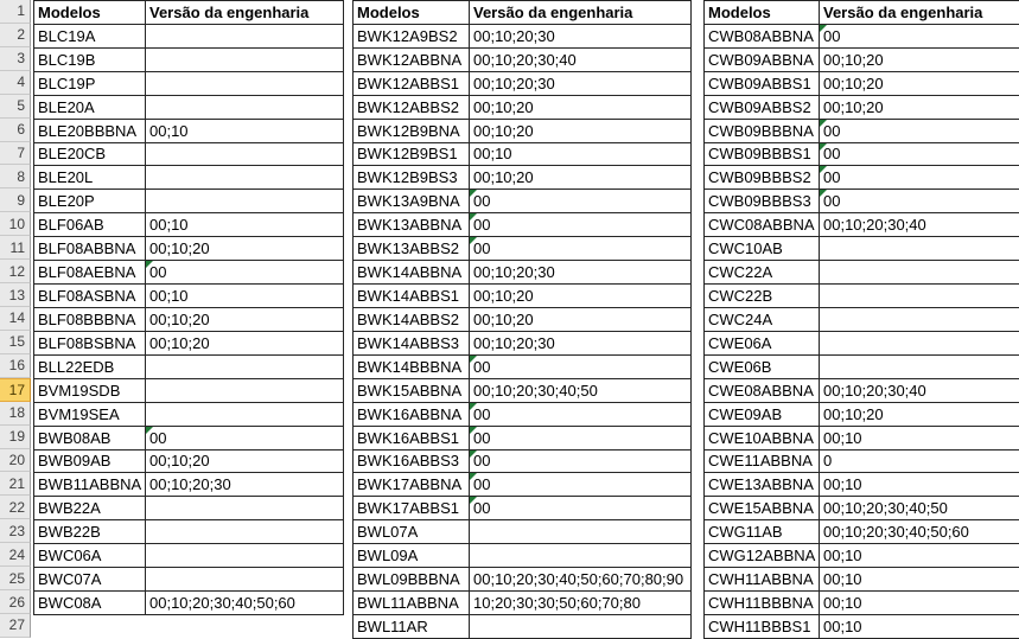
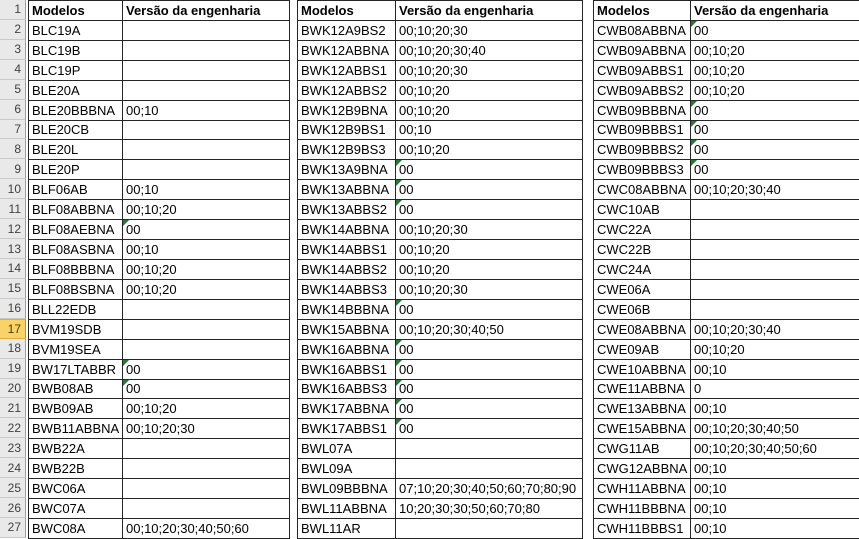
  1
  2
  3
  4
  5
  6
  7
  8
  9
  10
  11
  12
  13
  14
  15
  16
  17
  18
  19
  20
  21
  22
  23
  24
  25
  26
  27
  Modelos	Versão da engenharia
  BLC19A
  BLC19B
  BLC19P
  BLE20A
  BLE20BBBNA	00;10
  BLE20CB
  BLE20L
  BLE20P
  BLF06AB	00;10
  BLF08ABBNA	00;10;20
  BLF08AEBNA	00
  BLF08ASBNA	00;10
  BLF08BBBNA	00;10;20
  BLF08BSBNA	00;10;20
  BLL22EDB
  BVM19SDB
  BVM19SEA
+ BW17LTABBR	00
  BWB08AB	00
  BWB09AB	00;10;20
  BWB11ABBNA	00;10;20;30
  BWB22A
  BWB22B
  BWC06A
  BWC07A
  BWC08A	00;10;20;30;40;50;60
  Modelos	Versão da engenharia
  BWK12A9BS2	00;10;20;30
  BWK12ABBNA	00;10;20;30;40
  BWK12ABBS1	00;10;20;30
  BWK12ABBS2	00;10;20
  BWK12B9BNA	00;10;20
  BWK12B9BS1	00;10
  BWK12B9BS3	00;10;20
  BWK13A9BNA	00
  BWK13ABBNA	00
  BWK13ABBS2	00
  BWK14ABBNA	00;10;20;30
  BWK14ABBS1	00;10;20
  BWK14ABBS2	00;10;20
  BWK14ABBS3	00;10;20;30
  BWK14BBBNA	00
  BWK15ABBNA	00;10;20;30;40;50
  BWK16ABBNA	00
  BWK16ABBS1	00
  BWK16ABBS3	00
  BWK17ABBNA	00
  BWK17ABBS1	00
  BWL07A
  BWL09A
- BWL09BBBNA	00;10;20;30;40;50;60;70;80;90
+ BWL09BBBNA	07;10;20;30;40;50;60;70;80;90
  BWL11ABBNA	10;20;30;30;50;60;70;80
  BWL11AR
  Modelos	Versão da engenharia
  CWB08ABBNA	00
  CWB09ABBNA	00;10;20
  CWB09ABBS1	00;10;20
  CWB09ABBS2	00;10;20
  CWB09BBBNA	00
  CWB09BBBS1	00
  CWB09BBBS2	00
  CWB09BBBS3	00
  CWC08ABBNA	00;10;20;30;40
  CWC10AB
  CWC22A
  CWC22B
  CWC24A
  CWE06A
  CWE06B
  CWE08ABBNA	00;10;20;30;40
  CWE09AB	00;10;20
  CWE10ABBNA	00;10
  CWE11ABBNA	0
  CWE13ABBNA	00;10
  CWE15ABBNA	00;10;20;30;40;50
  CWG11AB	00;10;20;30;40;50;60
  CWG12ABBNA	00;10
  CWH11ABBNA	00;10
  CWH11BBBNA	00;10
  CWH11BBBS1	00;10
